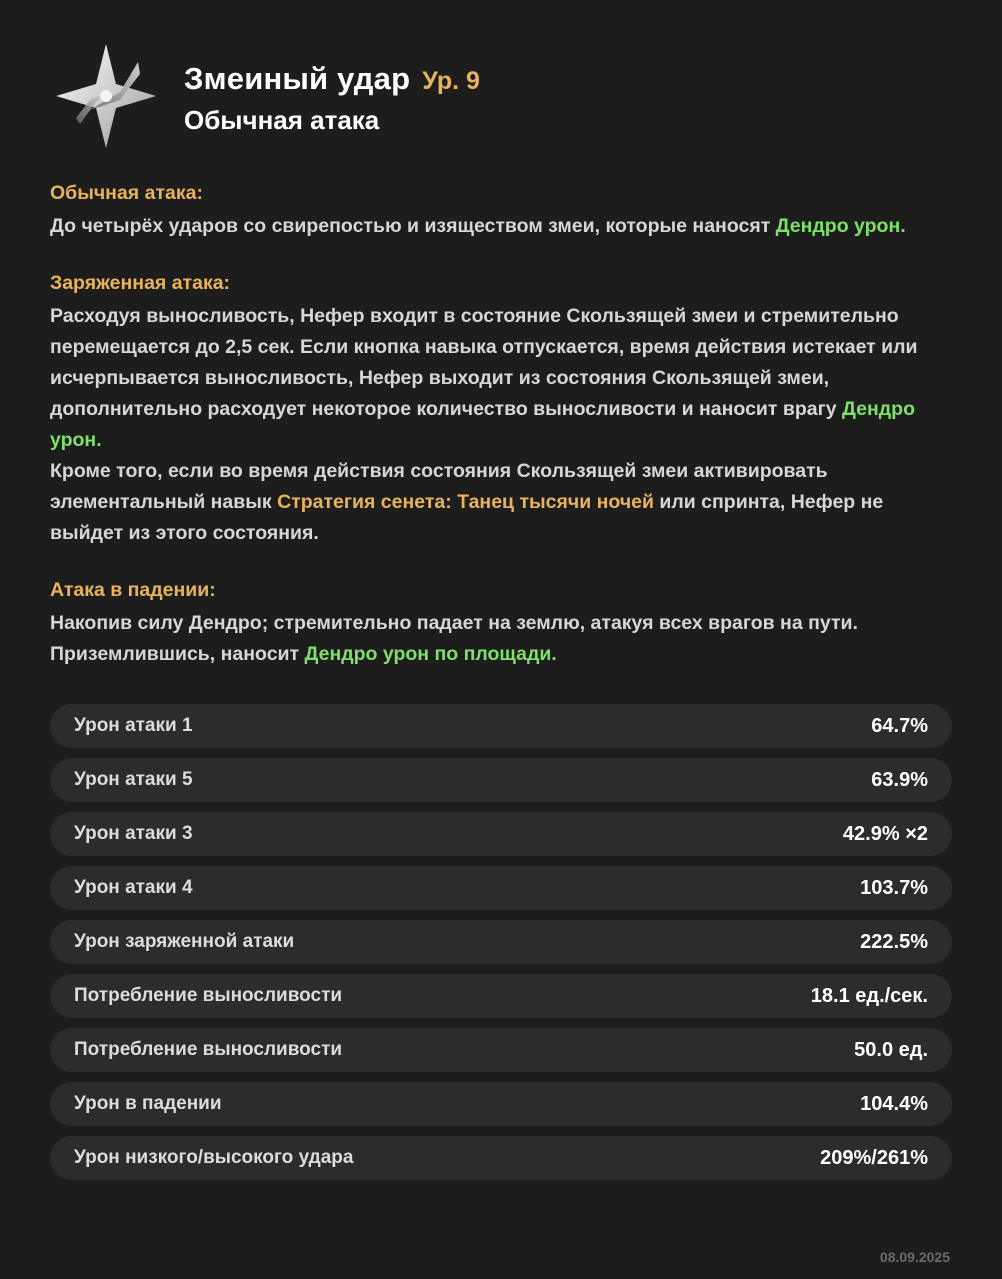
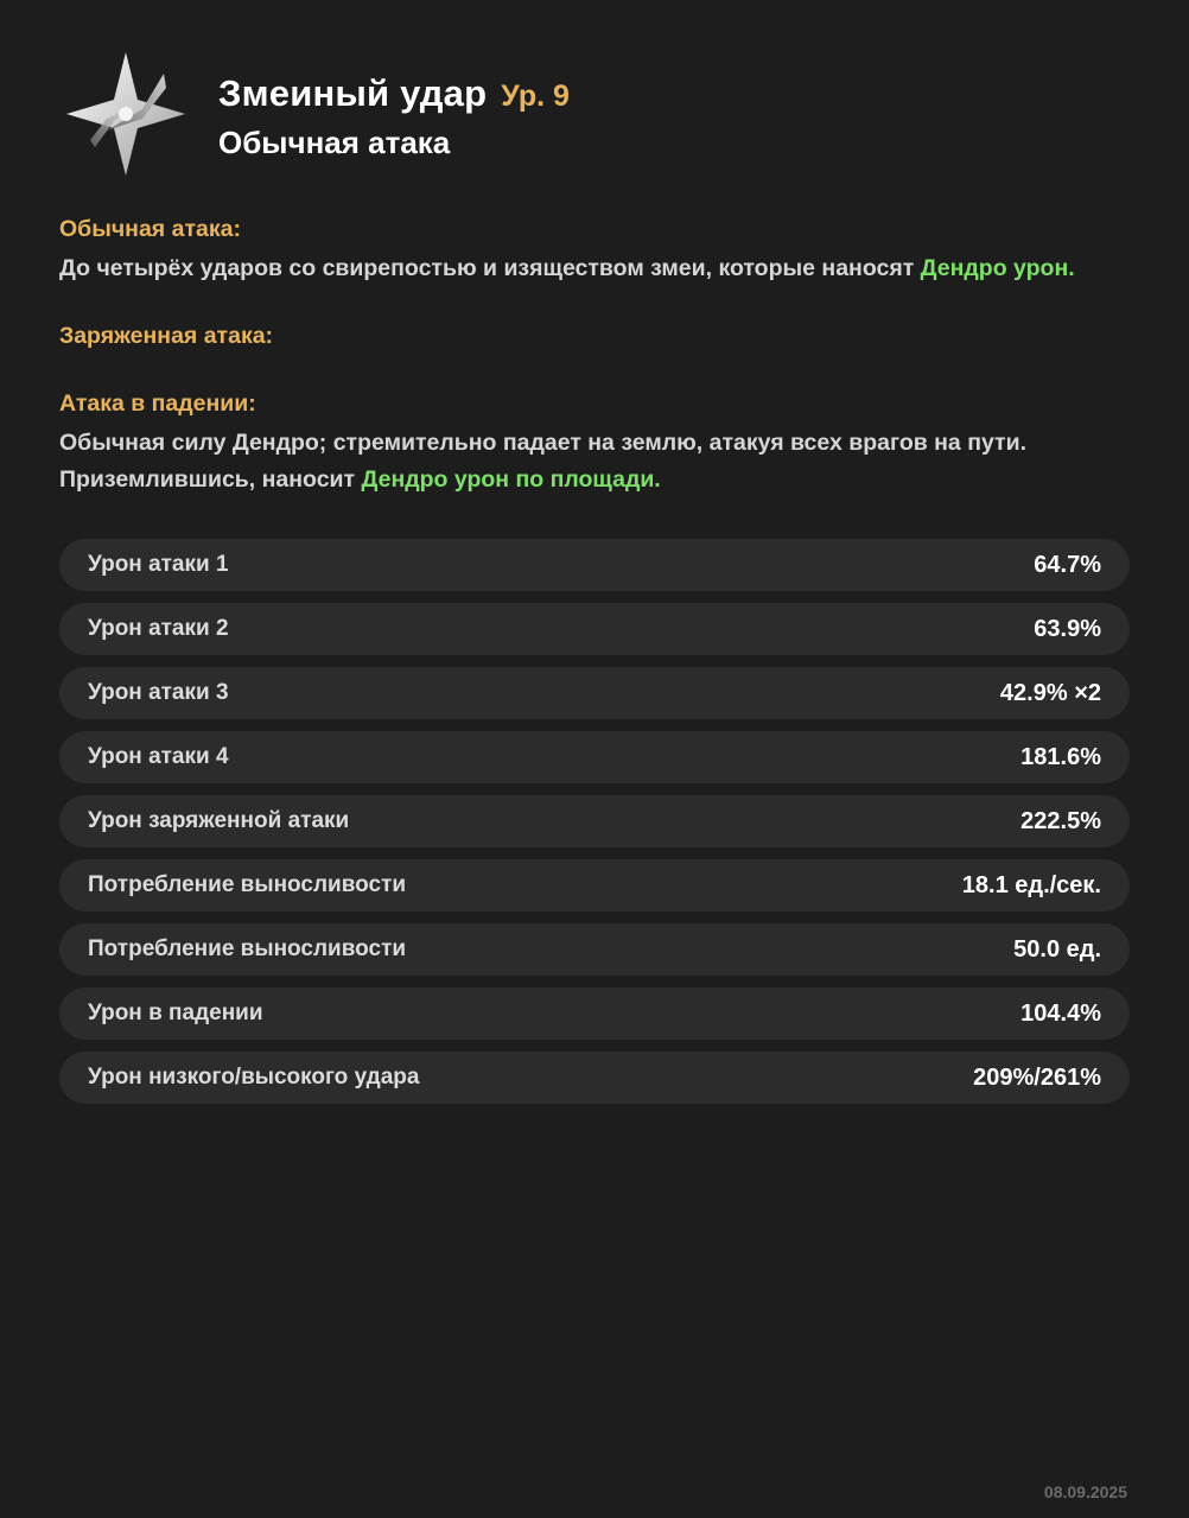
  Змеиный удар
  Ур. 9
  Обычная атака
  Обычная атака:
  До четырёх ударов со свирепостью и изяществом змеи, которые наносят Дендро урон.
  Заряженная атака:
- Расходуя выносливость, Нефер входит в состояние Скользящей змеи и стремительно перемещается до 2,5 сек. Если кнопка навыка отпускается, время действия истекает или исчерпывается выносливость, Нефер выходит из состояния Скользящей змеи, дополнительно расходует некоторое количество выносливости и наносит врагу Дендро урон.
- Кроме того, если во время действия состояния Скользящей змеи активировать элементальный навык Стратегия сенета: Танец тысячи ночей или спринта, Нефер не выйдет из этого состояния.
  Атака в падении:
- Накопив силу Дендро; стремительно падает на землю, атакуя всех врагов на пути. Приземлившись, наносит Дендро урон по площади.
+ Обычная силу Дендро; стремительно падает на землю, атакуя всех врагов на пути. Приземлившись, наносит Дендро урон по площади.
  Урон атаки 1
  64.7%
- Урон атаки 5
+ Урон атаки 2
  63.9%
  Урон атаки 3
  42.9% ×2
  Урон атаки 4
- 103.7%
+ 181.6%
  Урон заряженной атаки
  222.5%
  Потребление выносливости
  18.1 ед./сек.
  Потребление выносливости
  50.0 ед.
  Урон в падении
  104.4%
  Урон низкого/высокого удара
  209%/261%
  08.09.2025
